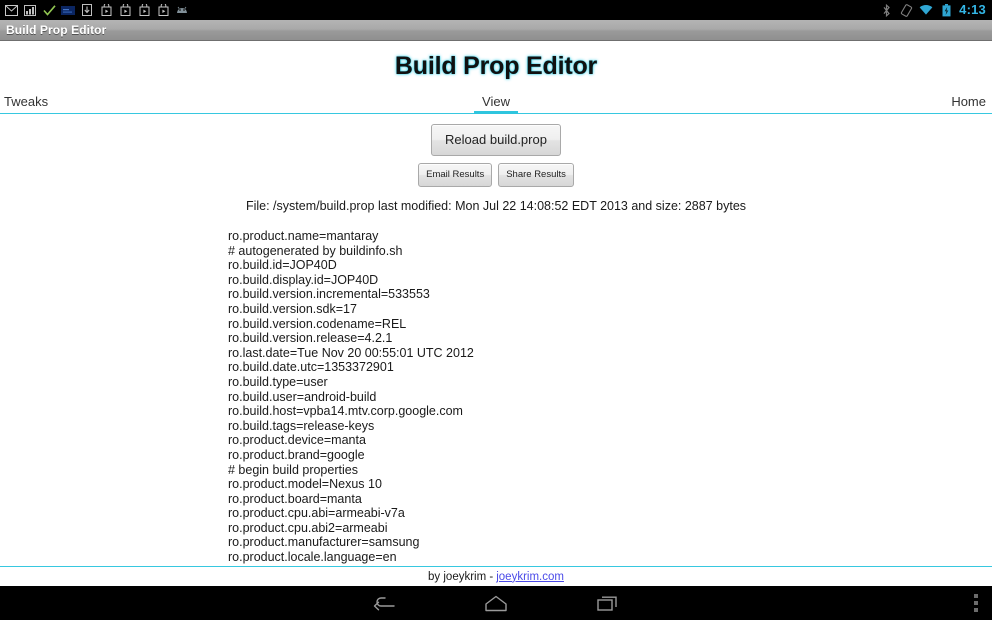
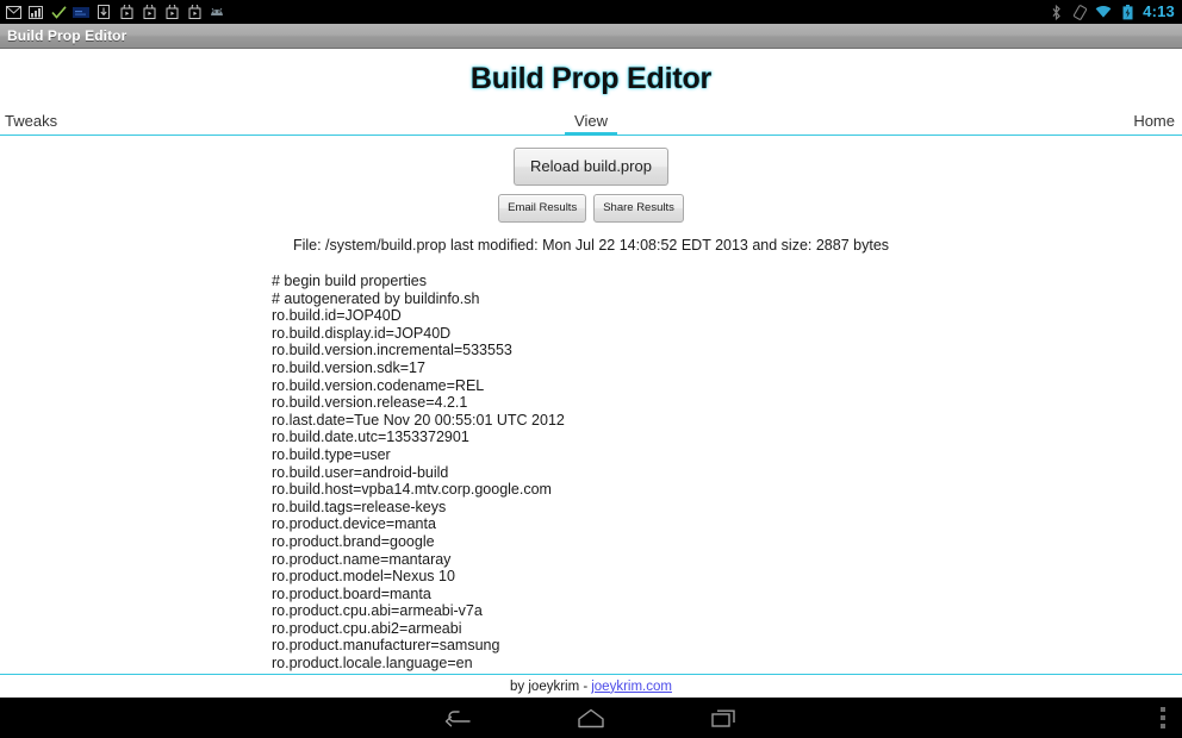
  4:13
  Build Prop Editor
  Build Prop Editor
  Tweaks
  View
  Home
  Reload build.prop
  Email Results
  Share Results
  File: /system/build.prop last modified: Mon Jul 22 14:08:52 EDT 2013 and size: 2887 bytes
- ro.product.name=mantaray
+ # begin build properties
  # autogenerated by buildinfo.sh
  ro.build.id=JOP40D
  ro.build.display.id=JOP40D
  ro.build.version.incremental=533553
  ro.build.version.sdk=17
  ro.build.version.codename=REL
  ro.build.version.release=4.2.1
  ro.last.date=Tue Nov 20 00:55:01 UTC 2012
  ro.build.date.utc=1353372901
  ro.build.type=user
  ro.build.user=android-build
  ro.build.host=vpba14.mtv.corp.google.com
  ro.build.tags=release-keys
  ro.product.device=manta
  ro.product.brand=google
- # begin build properties
+ ro.product.name=mantaray
  ro.product.model=Nexus 10
  ro.product.board=manta
  ro.product.cpu.abi=armeabi-v7a
  ro.product.cpu.abi2=armeabi
  ro.product.manufacturer=samsung
  ro.product.locale.language=en
  by joeykrim -
  joeykrim.com
